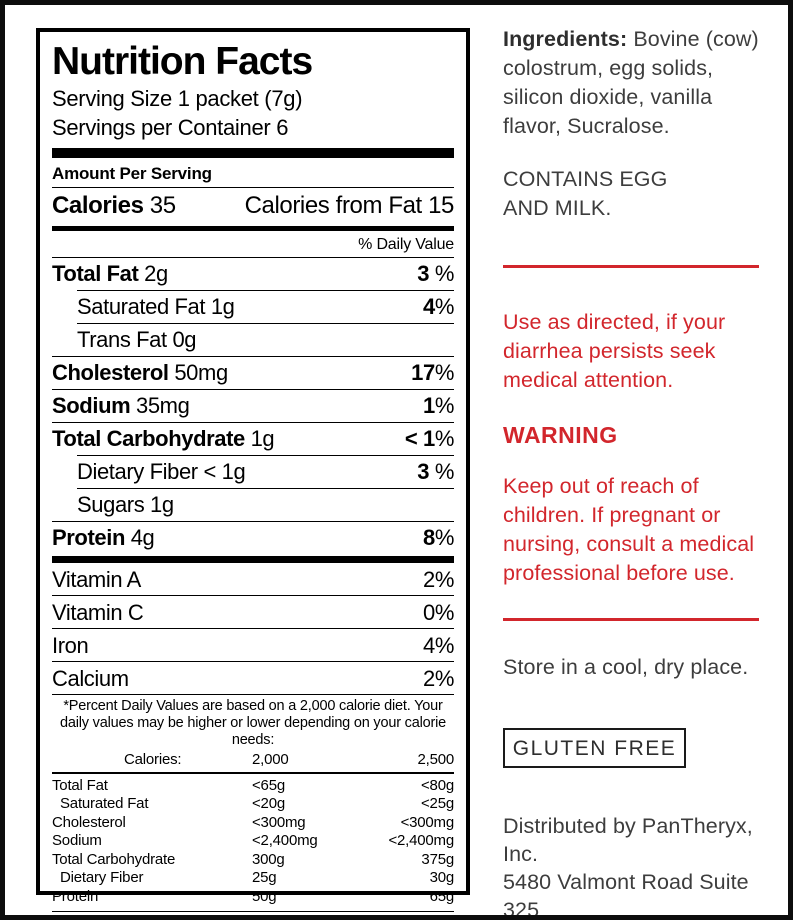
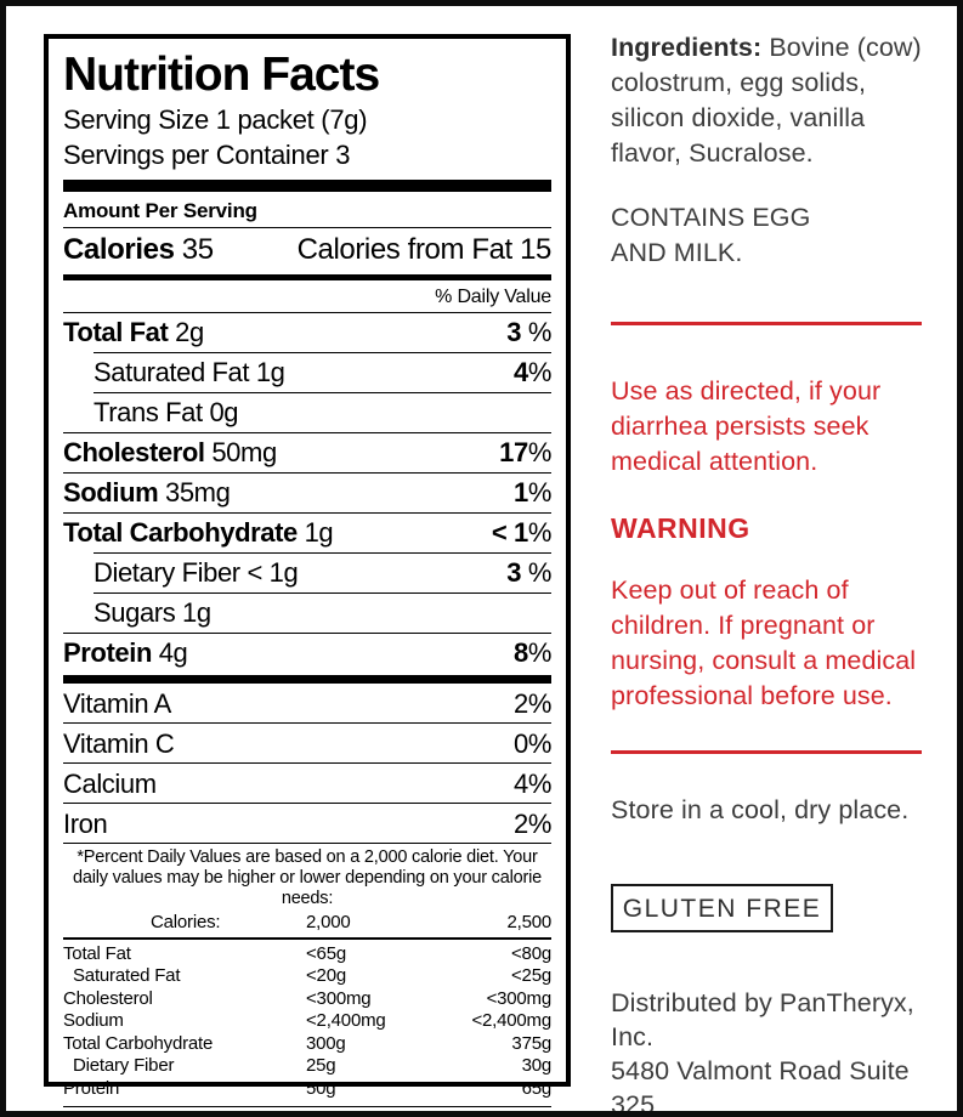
  Nutrition Facts
  Serving Size 1 packet (7g)
- Servings per Container 6
+ Servings per Container 3
  Amount Per Serving
  Calories 35
  Calories from Fat 15
  % Daily Value
  Total Fat 2g
  3 %
  Saturated Fat 1g
  4%
  Trans Fat 0g
  Cholesterol 50mg
  17%
  Sodium 35mg
  1%
  Total Carbohydrate 1g
  < 1%
  Dietary Fiber < 1g
  3 %
  Sugars 1g
  Protein 4g
  8%
  Vitamin A
  2%
  Vitamin C
  0%
- Iron
+ Calcium
  4%
- Calcium
+ Iron
  2%
  *Percent Daily Values are based on a 2,000 calorie diet. Your daily values may be higher or lower depending on your calorie needs:
  Calories:
  2,000
  2,500
  Total Fat
  <65g
  <80g
  Saturated Fat
  <20g
  <25g
  Cholesterol
  <300mg
  <300mg
  Sodium
  <2,400mg
  <2,400mg
  Total Carbohydrate
  300g
  375g
  Dietary Fiber
  25g
  30g
  Protein
  50g
  65g
  Ingredients: Bovine (cow) colostrum, egg solids, silicon dioxide, vanilla flavor, Sucralose.
  CONTAINS EGG AND MILK.
  Use as directed, if your diarrhea persists seek medical attention.
  WARNING
  Keep out of reach of children. If pregnant or nursing, consult a medical professional before use.
  Store in a cool, dry place.
  GLUTEN FREE
  Distributed by PanTheryx, Inc.
  5480 Valmont Road Suite 325
